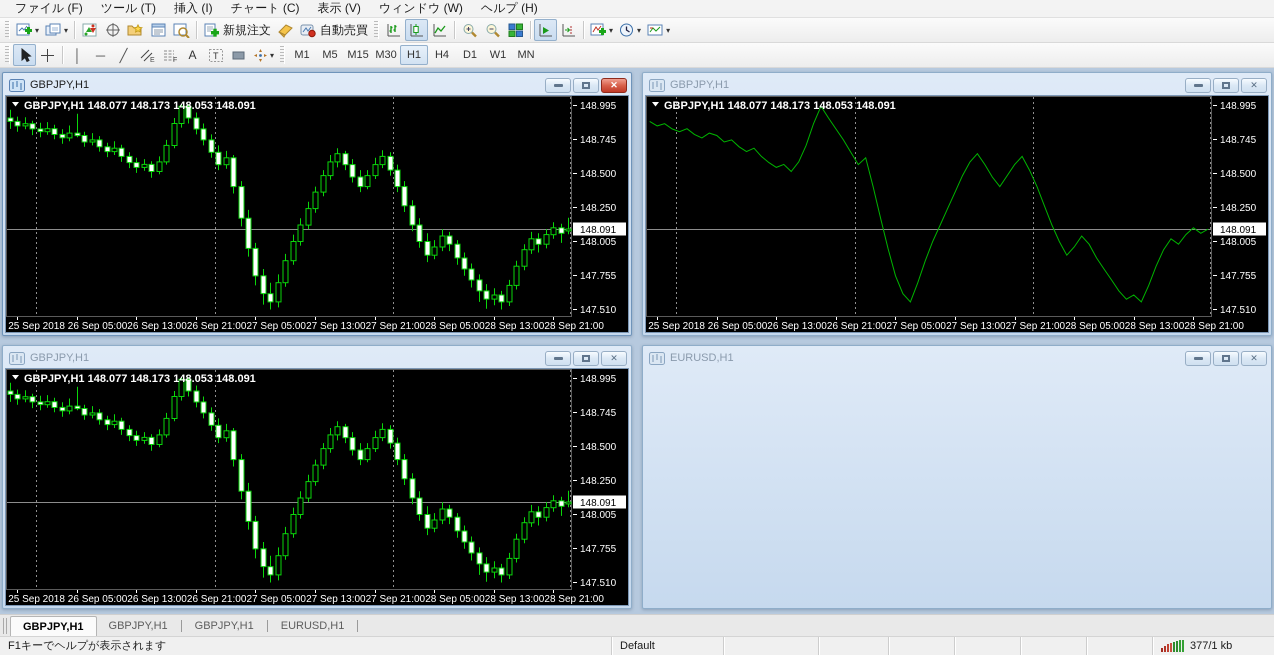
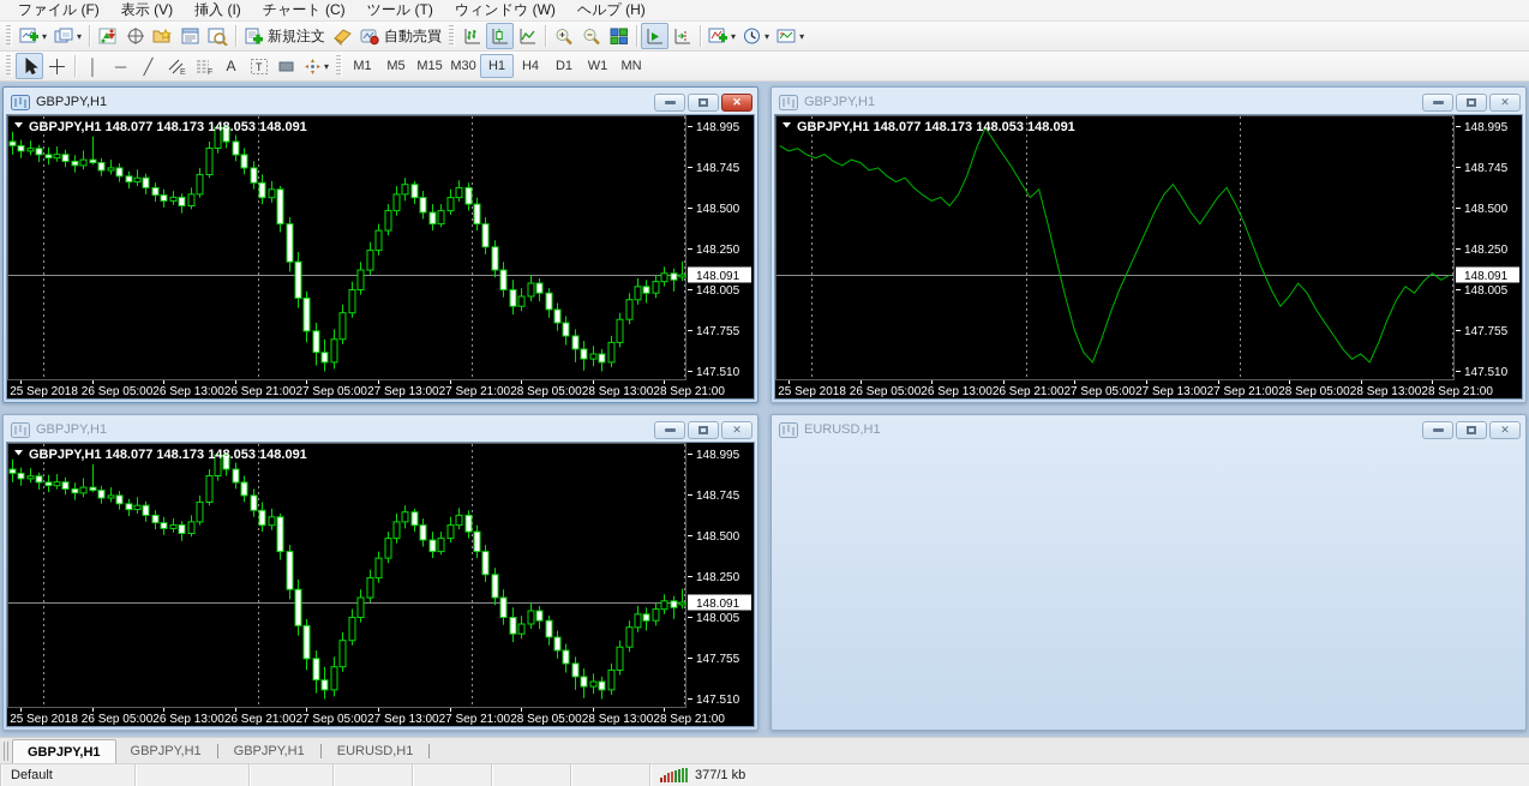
  ファイル (F)
- ツール (T)
+ 表示 (V)
  挿入 (I)
  チャート (C)
- 表示 (V)
+ ツール (T)
  ウィンドウ (W)
  ヘルプ (H)
  ▾
  ▾
  新規注文
  自動売買
  ▾
  ▾
  ▾
  │
  ─
  ╱
  A
  T
  ▾
  M1
  M5
  M15
  M30
  H1
  H4
  D1
  W1
  MN
  GBPJPY,H1
  ✕
  148.995
  148.745
  148.500
  148.250
  148.005
  147.755
  147.510
  148.091
  25 Sep 2018
  26 Sep 05:00
  26 Sep 13:00
  26 Sep 21:00
  27 Sep 05:00
  27 Sep 13:00
  27 Sep 21:00
  28 Sep 05:00
  28 Sep 13:00
  28 Sep 21:00
  GBPJPY,H1 148.077 148.173 148.053 148.091
  GBPJPY,H1
  ✕
  148.995
  148.745
  148.500
  148.250
  148.005
  147.755
  147.510
  148.091
  25 Sep 2018
  26 Sep 05:00
  26 Sep 13:00
  26 Sep 21:00
  27 Sep 05:00
  27 Sep 13:00
  27 Sep 21:00
  28 Sep 05:00
  28 Sep 13:00
  28 Sep 21:00
  GBPJPY,H1 148.077 148.173 148.053 148.091
  GBPJPY,H1
  ✕
  148.995
  148.745
  148.500
  148.250
  148.005
  147.755
  147.510
  148.091
  25 Sep 2018
  26 Sep 05:00
  26 Sep 13:00
  26 Sep 21:00
  27 Sep 05:00
  27 Sep 13:00
  27 Sep 21:00
  28 Sep 05:00
  28 Sep 13:00
  28 Sep 21:00
  GBPJPY,H1 148.077 148.173 148.053 148.091
  EURUSD,H1
  ✕
  GBPJPY,H1
  GBPJPY,H1
  GBPJPY,H1
  EURUSD,H1
- F1キーでヘルプが表示されます
  Default
  377/1 kb
